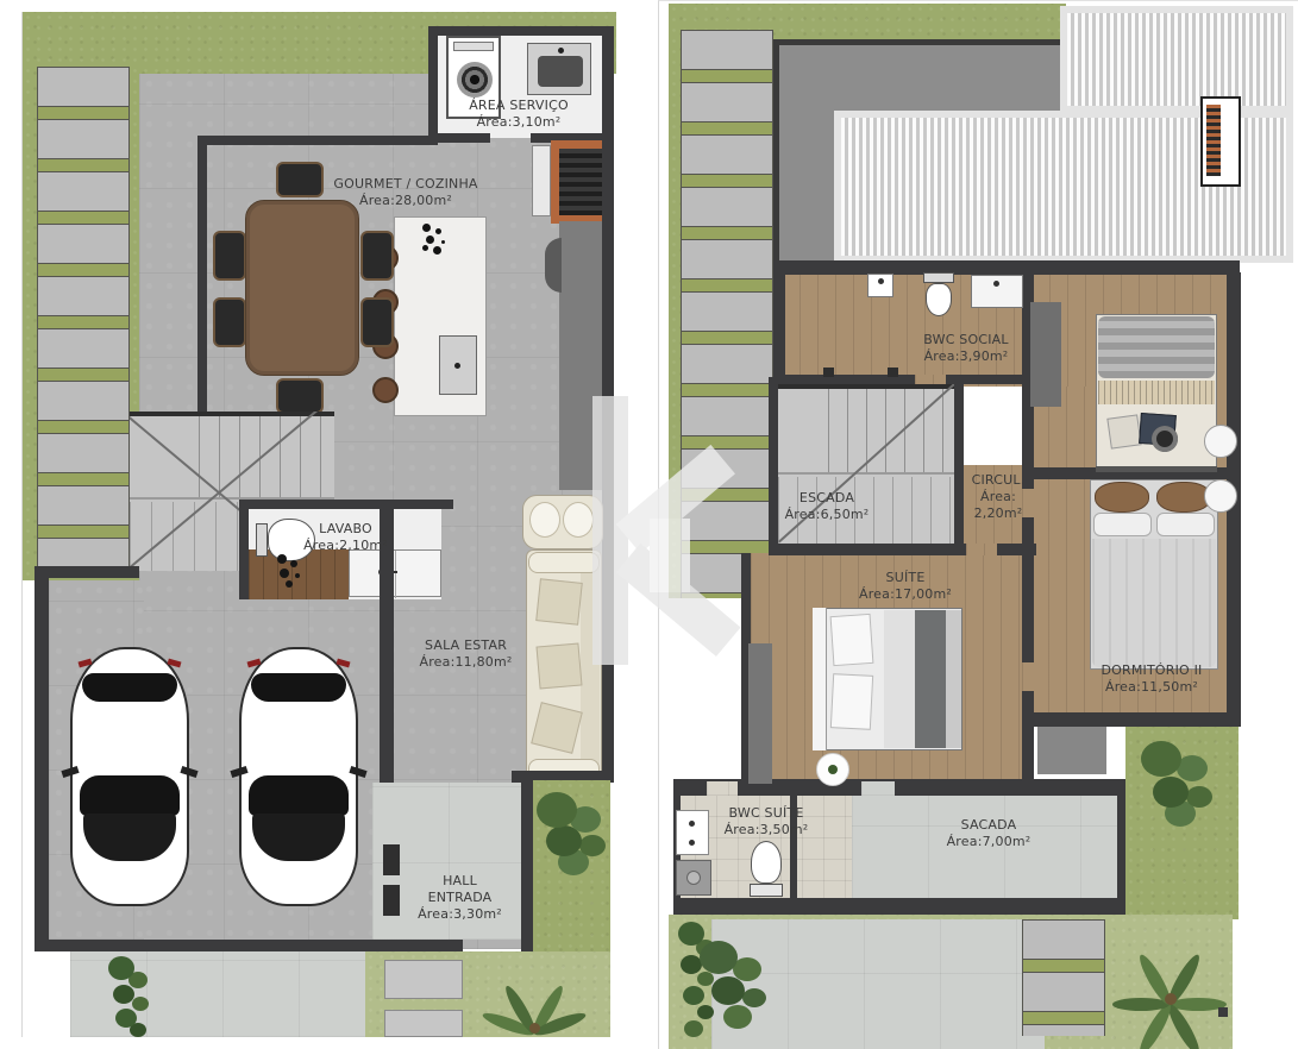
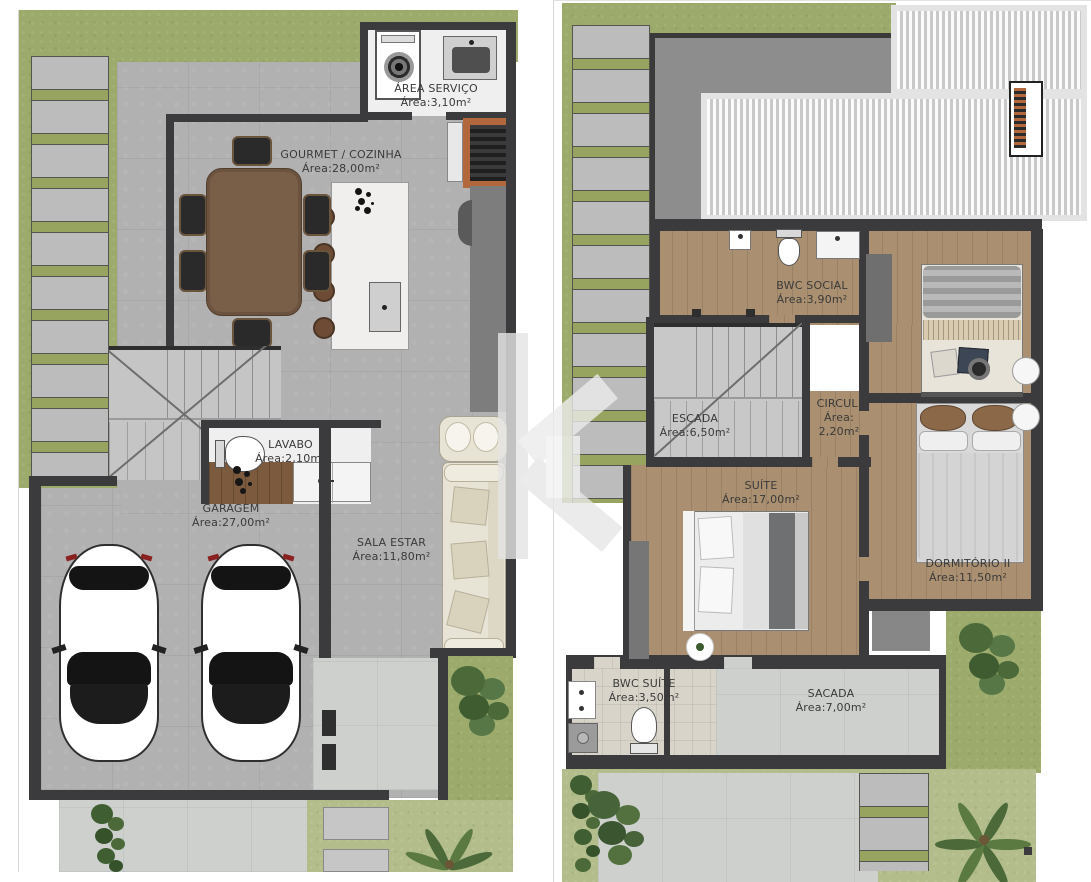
  ÁREA SERVIÇO
  Área:3,10m²
  GOURMET / COZINHA
  Área:28,00m²
  LAVABO
  Área:2,10m²
+ GARAGEM
+ Área:27,00m²
  SALA ESTAR
  Área:11,80m²
- HALL
- ENTRADA
- Área:3,30m²
  BWC SOCIAL
  Área:3,90m²
  ESCADA
  Área:6,50m²
  CIRCUL.
  Área:
  2,20m²
  SUÍTE
  Área:17,00m²
  DORMITÓRIO II
  Área:11,50m²
  BWC SUÍTE
  Área:3,50m²
  SACADA
  Área:7,00m²
